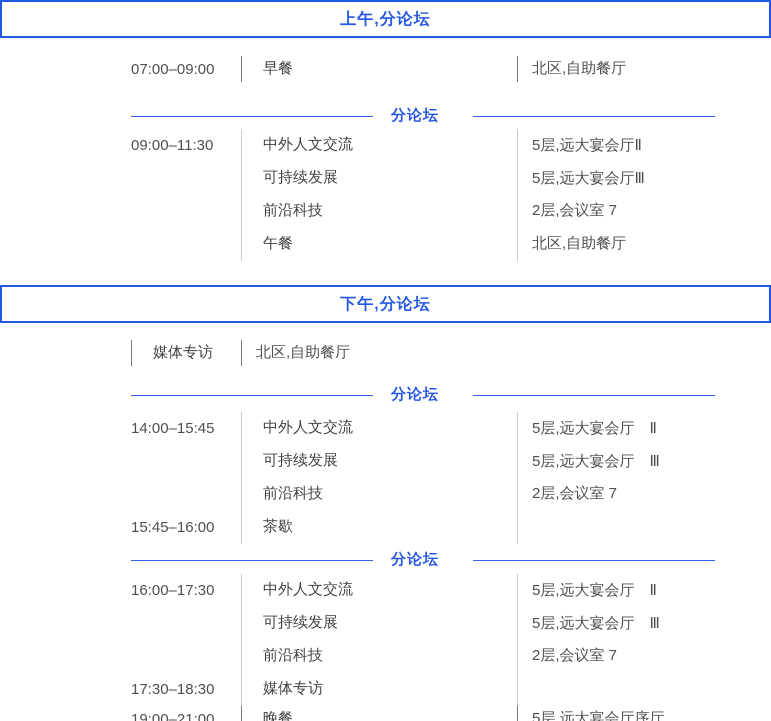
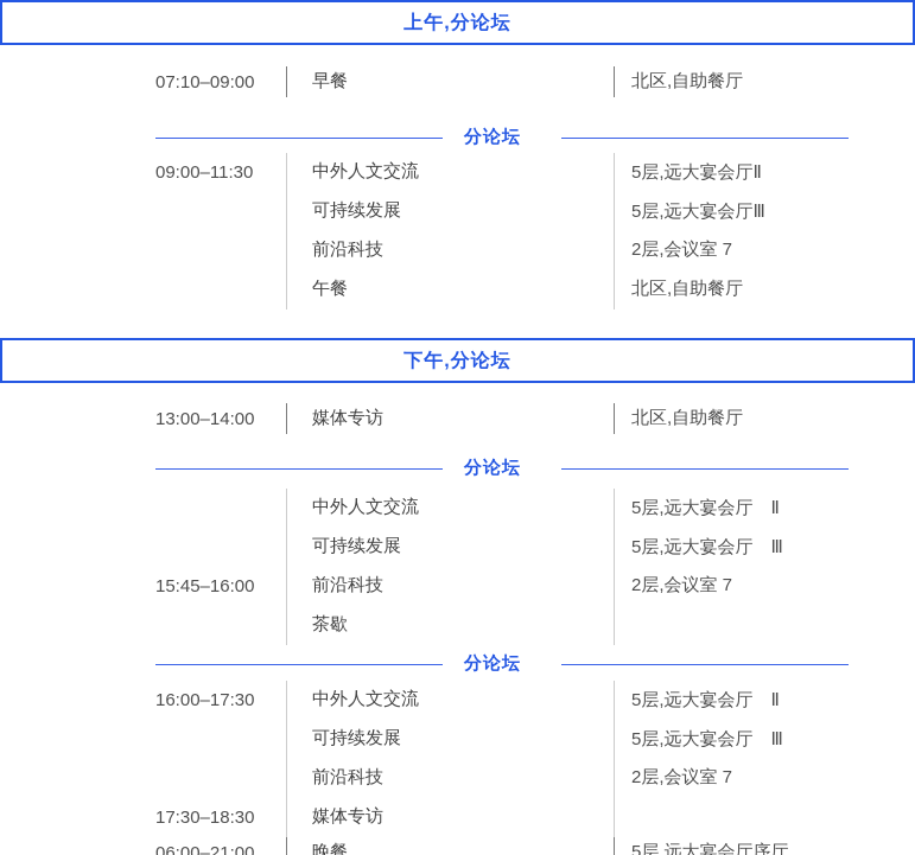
  上午,分论坛
- 07:00–09:00
+ 07:10–09:00
  早餐
  北区,自助餐厅
  分论坛
  09:00–11:30
  中外人文交流
  可持续发展
  前沿科技
  午餐
  5层,远大宴会厅Ⅱ
  5层,远大宴会厅Ⅲ
  2层,会议室 7
  北区,自助餐厅
  下午,分论坛
+ 13:00–14:00
  媒体专访
  北区,自助餐厅
  分论坛
- 14:00–15:45
  15:45–16:00
  中外人文交流
  可持续发展
  前沿科技
  茶歇
  5层,远大宴会厅 Ⅱ
  5层,远大宴会厅 Ⅲ
  2层,会议室 7
  分论坛
  16:00–17:30
  17:30–18:30
  中外人文交流
  可持续发展
  前沿科技
  媒体专访
  5层,远大宴会厅 Ⅱ
  5层,远大宴会厅 Ⅲ
  2层,会议室 7
- 19:00–21:00
+ 06:00–21:00
  晚餐
  5层,远大宴会厅序厅
